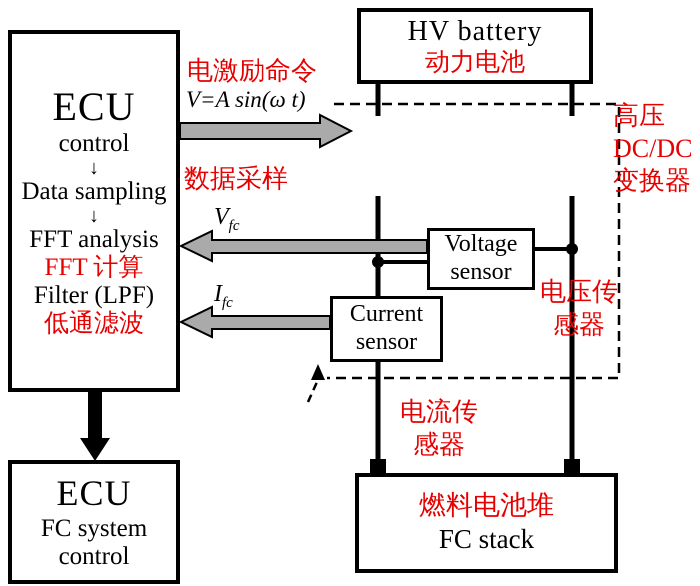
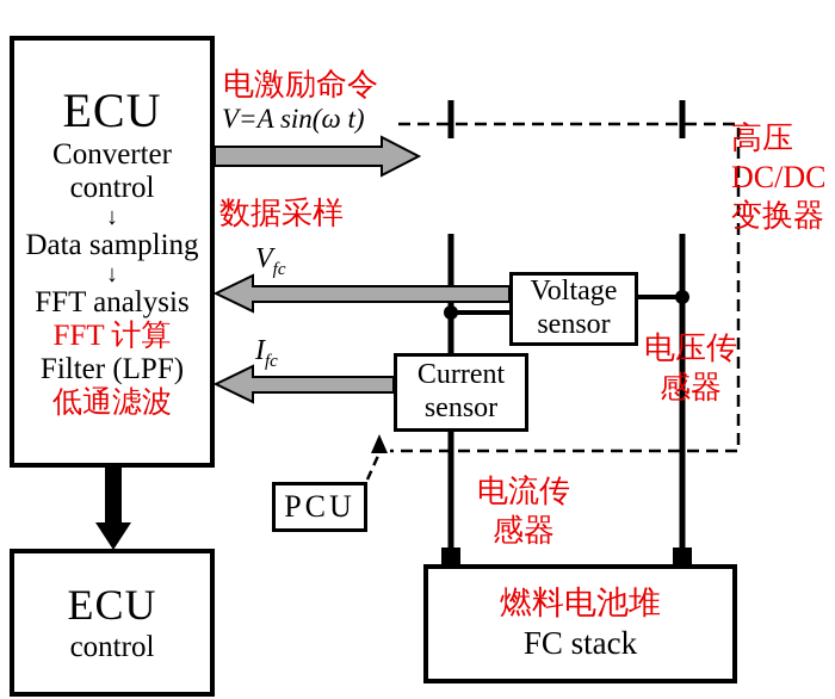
  ECU
+ Converter
  control
  ↓
  Data sampling
  ↓
  FFT analysis
  FFT 计算
  Filter (LPF)
  低通滤波
- HV battery
- 动力电池
  Voltage
  sensor
  Current
  sensor
+ PCU
  燃料电池堆
  FC stack
  ECU
- FC system
  control
  电激励命令
  V=A sin(ω t)
  数据采样
  Vfc
  Ifc
  高压
  DC/DC
  变换器
  电压传
  感器
  电流传
  感器
